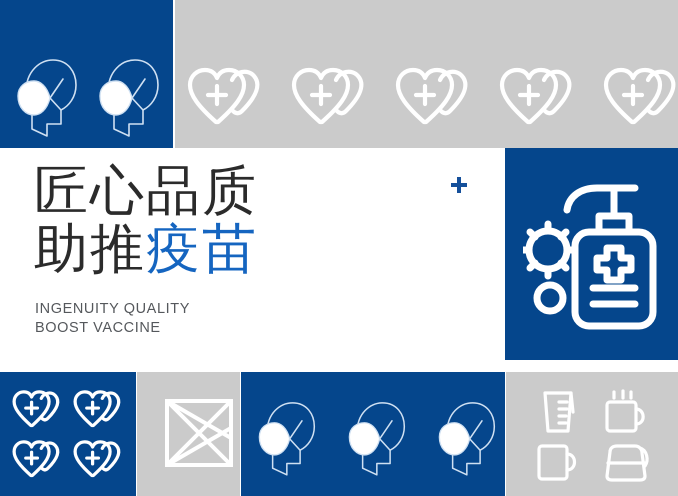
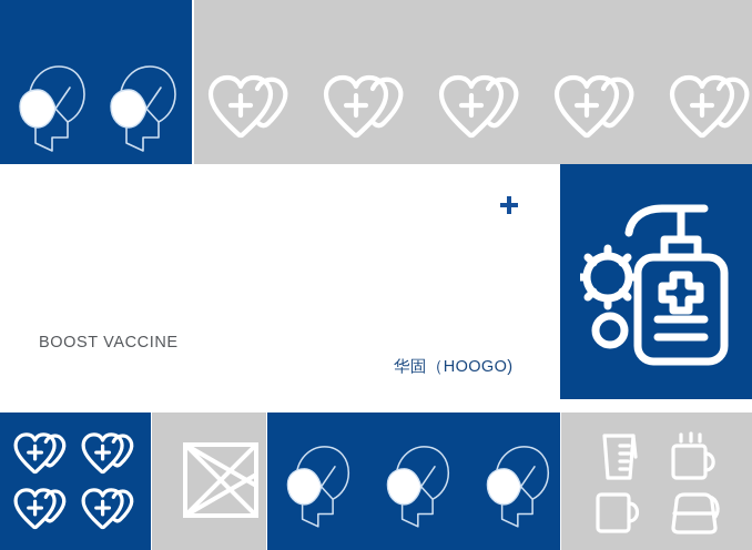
- 匠心品质
- 助推疫苗
- INGENUITY QUALITY
  BOOST VACCINE
+ 华固（HOOGO)
